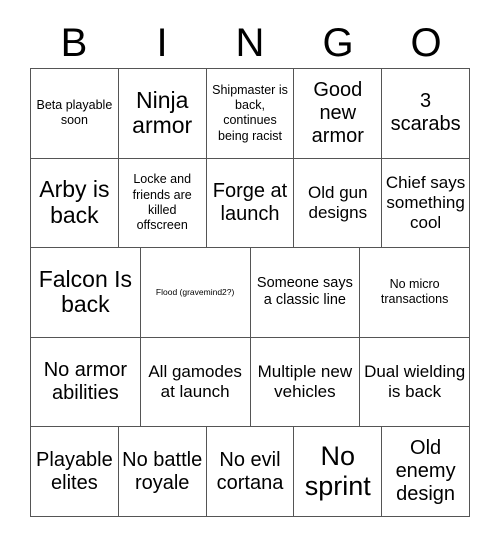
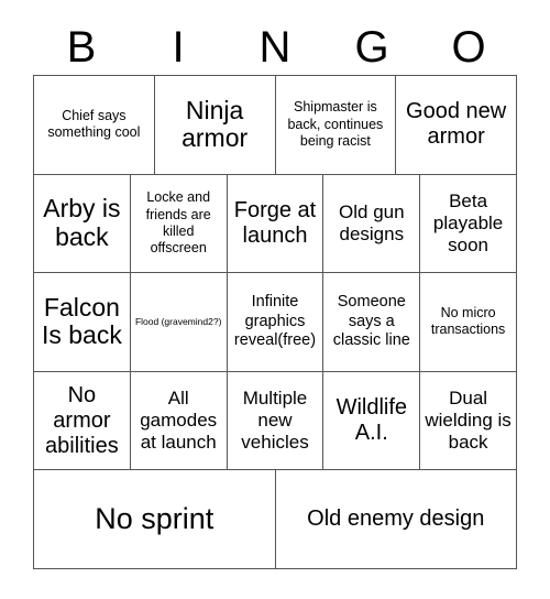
  B
  I
  N
  G
  O
- Beta playable soon
+ Chief says something cool
  Ninja armor
  Shipmaster is back, continues being racist
  Good new armor
- 3 scarabs
  Arby is back
  Locke and friends are killed offscreen
  Forge at launch
  Old gun designs
- Chief says something cool
+ Beta playable soon
  Falcon Is back
  Flood (gravemind2?)
+ Infinite graphics reveal(free)
  Someone says a classic line
  No micro transactions
  No armor abilities
  All gamodes at launch
  Multiple new vehicles
+ Wildlife A.I.
  Dual wielding is back
- Playable elites
- No battle royale
- No evil cortana
  No sprint
  Old enemy design
